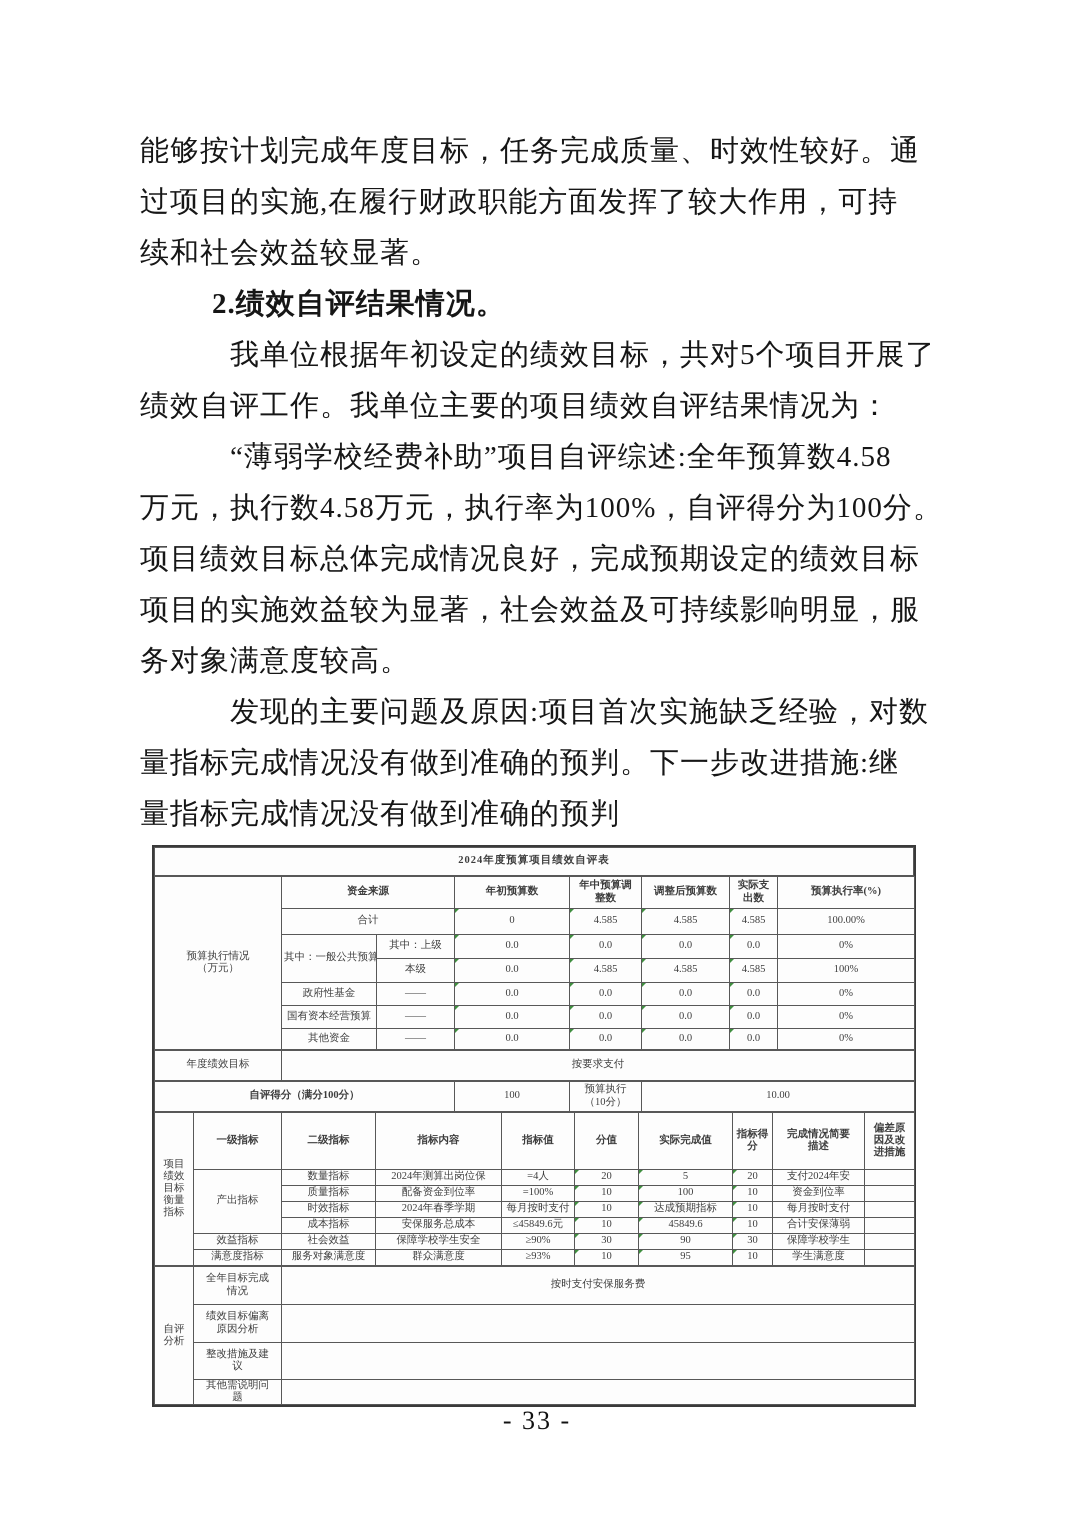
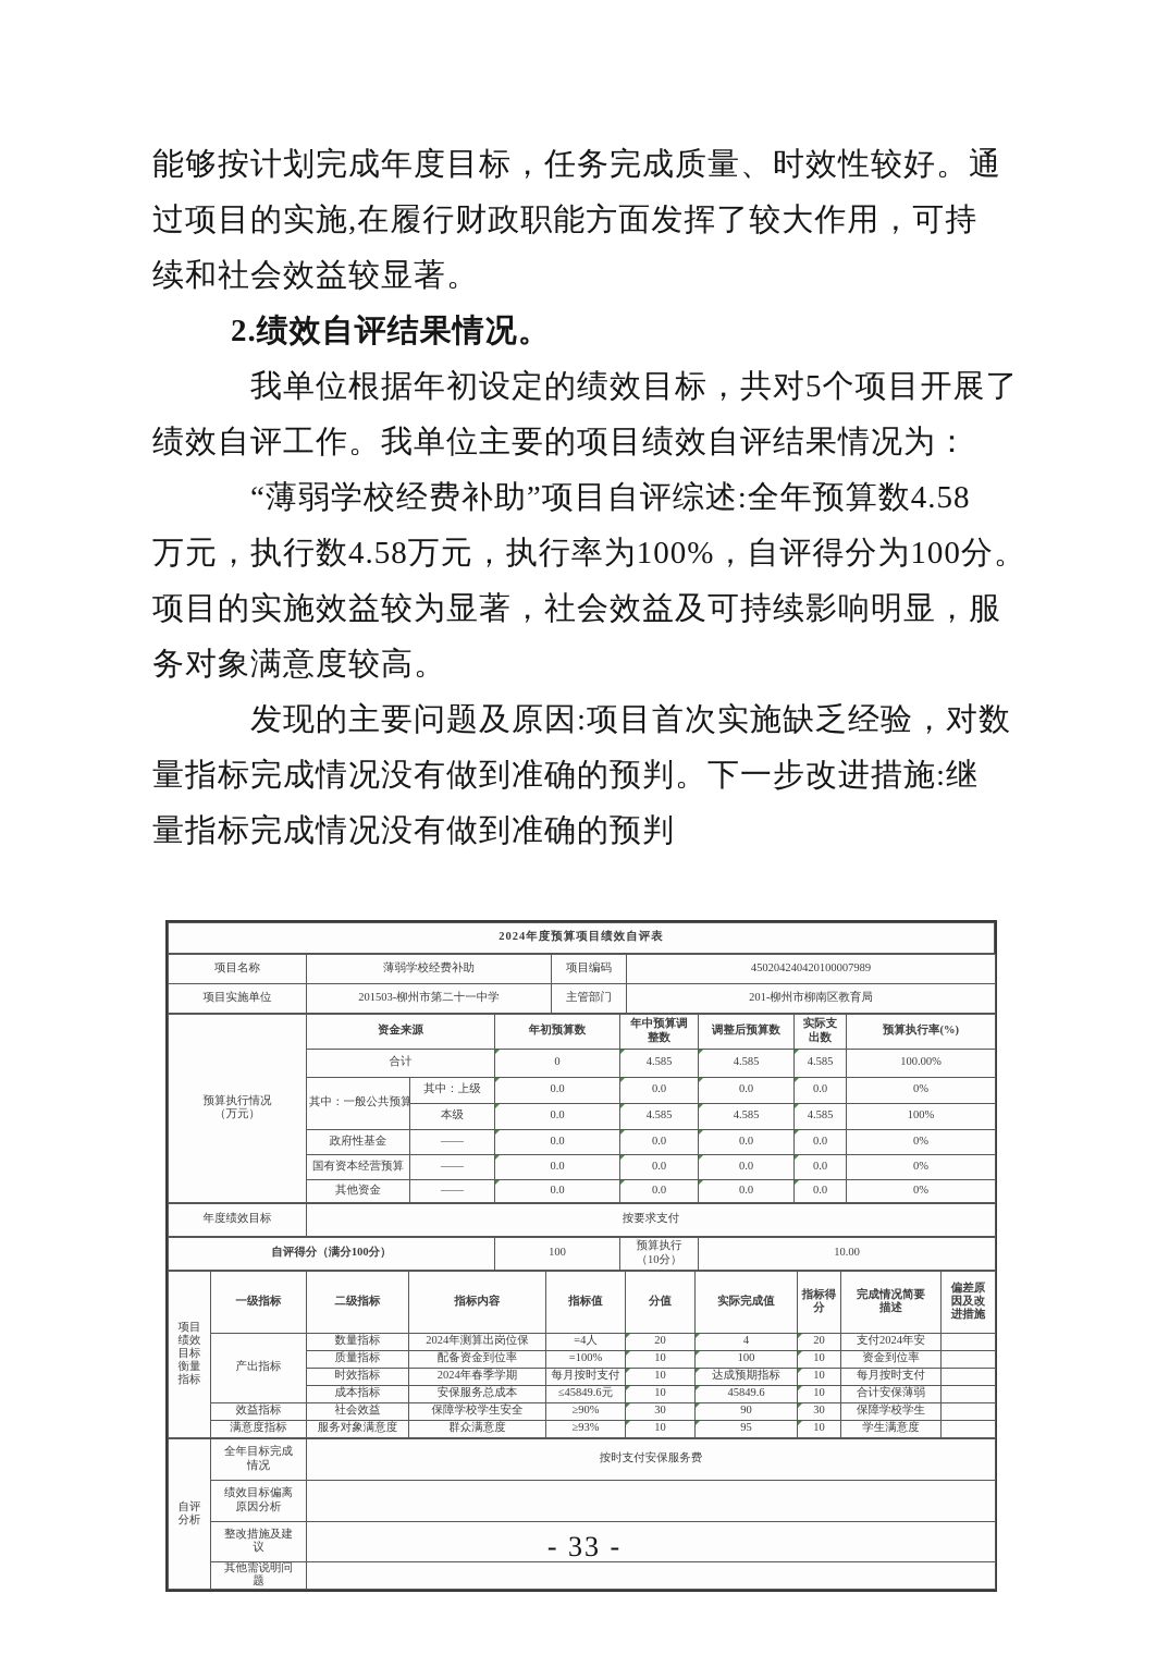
  能够按计划完成年度目标，任务完成质量、时效性较好。通
  过项目的实施,在履行财政职能方面发挥了较大作用，可持
  续和社会效益较显著。
  2.绩效自评结果情况。
  我单位根据年初设定的绩效目标，共对5个项目开展了
  绩效自评工作。我单位主要的项目绩效自评结果情况为：
  “薄弱学校经费补助”项目自评综述:全年预算数4.58
  万元，执行数4.58万元，执行率为100%，自评得分为100分。
- 项目绩效目标总体完成情况良好，完成预期设定的绩效目标
  项目的实施效益较为显著，社会效益及可持续影响明显，服
  务对象满意度较高。
  发现的主要问题及原因:项目首次实施缺乏经验，对数
  量指标完成情况没有做到准确的预判。下一步改进措施:继
  量指标完成情况没有做到准确的预判
  2024年度预算项目绩效自评表
+ 项目名称	薄弱学校经费补助	项目编码	450204240420100007989
+ 项目实施单位	201503-柳州市第二十一中学	主管部门	201-柳州市柳南区教育局
  预算执行情况（万元）	资金来源	年初预算数	年中预算调整数	调整后预算数	实际支出数	预算执行率(%)
  合计	0	4.585	4.585	4.585	100.00%
  其中：一般公共预算	其中：上级	0.0	0.0	0.0	0.0	0%
  本级	0.0	4.585	4.585	4.585	100%
  政府性基金	——	0.0	0.0	0.0	0.0	0%
  国有资本经营预算	——	0.0	0.0	0.0	0.0	0%
  其他资金	——	0.0	0.0	0.0	0.0	0%
  年度绩效目标	按要求支付
  自评得分（满分100分）	100	预算执行（10分）	10.00
  项目绩效目标衡量指标	一级指标	二级指标	指标内容	指标值	分值	实际完成值	指标得分	完成情况简要描述	偏差原因及改进措施
- 产出指标	数量指标	2024年测算出岗位保	=4人	20	5	20	支付2024年安
+ 产出指标	数量指标	2024年测算出岗位保	=4人	20	4	20	支付2024年安
  质量指标	配备资金到位率	=100%	10	100	10	资金到位率
  时效指标	2024年春季学期	每月按时支付	10	达成预期指标	10	每月按时支付
  成本指标	安保服务总成本	≤45849.6元	10	45849.6	10	合计安保薄弱
  效益指标	社会效益	保障学校学生安全	≥90%	30	90	30	保障学校学生
  满意度指标	服务对象满意度	群众满意度	≥93%	10	95	10	学生满意度
  自评分析	全年目标完成情况	按时支付安保服务费
  绩效目标偏离原因分析
  整改措施及建议
  其他需说明问题
  - 33 -
